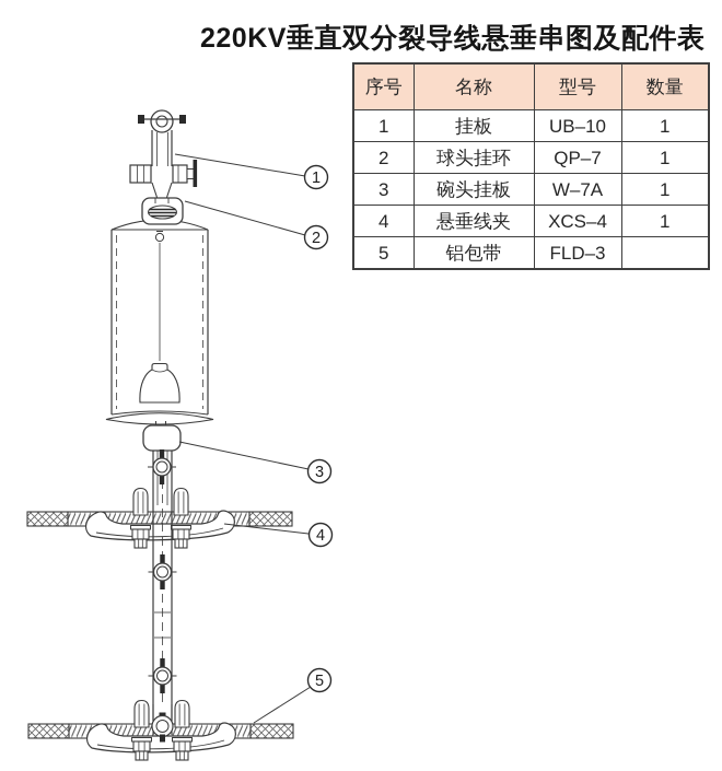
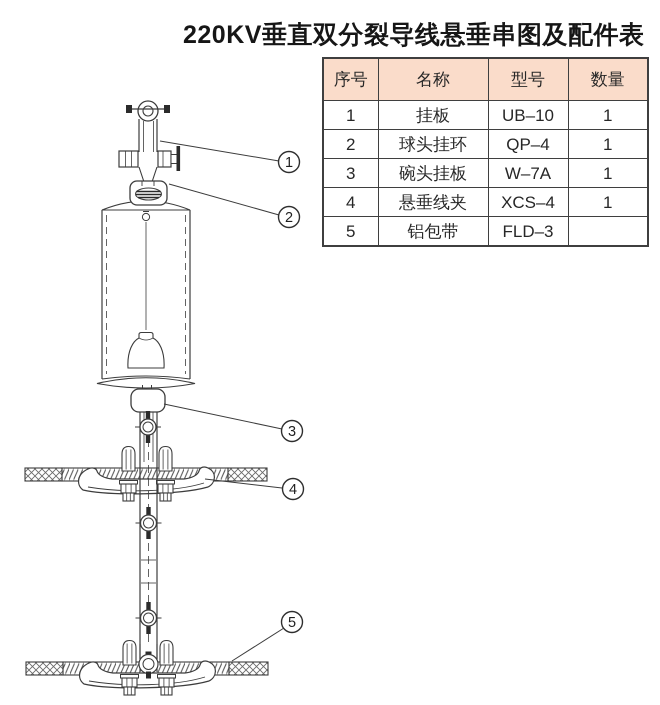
  220KV垂直双分裂导线悬垂串图及配件表
  序号	名称	型号	数量
  1	挂板	UB–10	1
- 2	球头挂环	QP–7	1
+ 2	球头挂环	QP–4	1
  3	碗头挂板	W–7A	1
  4	悬垂线夹	XCS–4	1
  5	铝包带	FLD–3
  1
  2
  3
  4
  5
